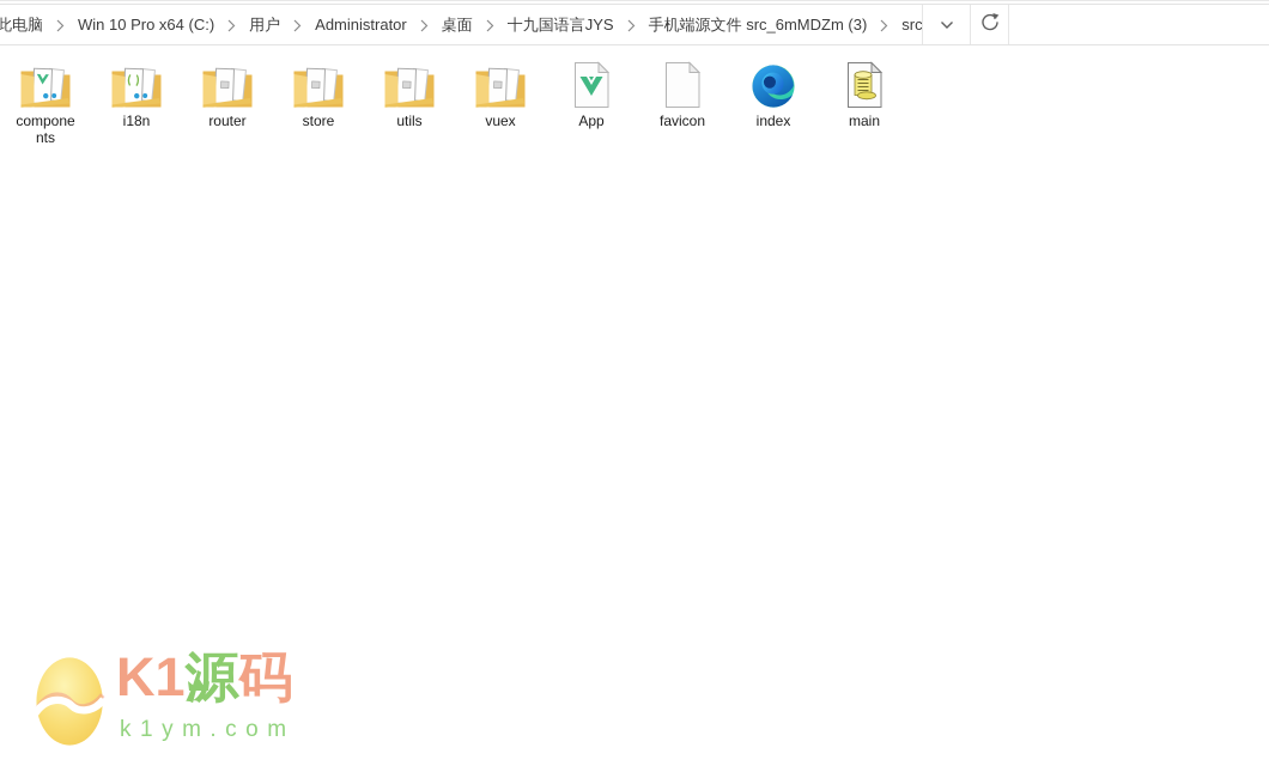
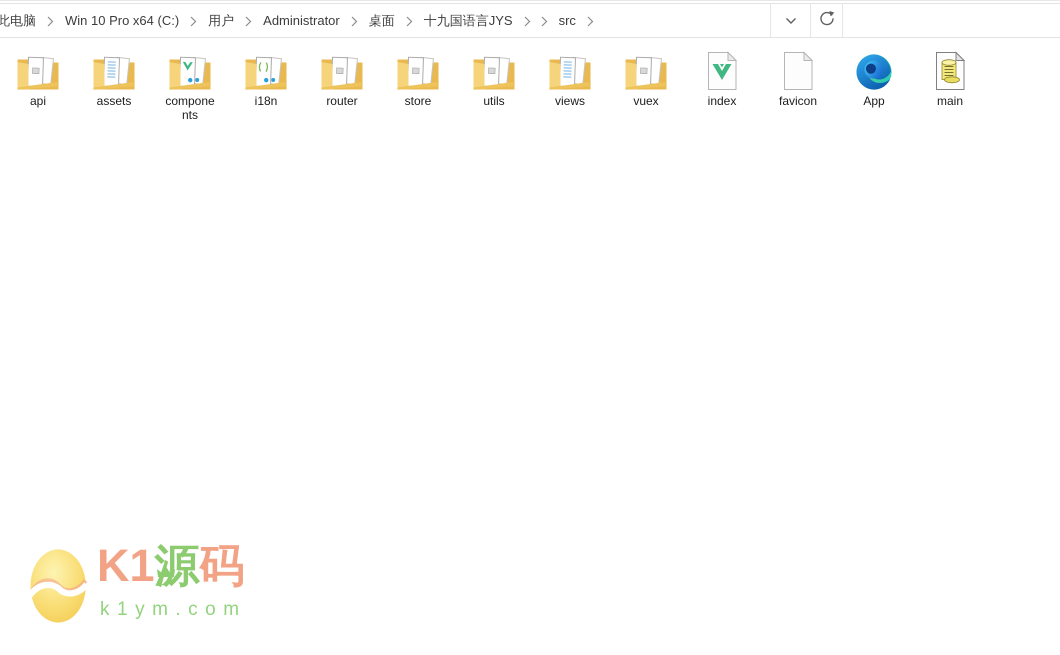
  此电脑
  Win 10 Pro x64 (C:)
  用户
  Administrator
  桌面
  十九国语言JYS
- 手机端源文件 src_6mMDZm (3)
  src
+ api
+ assets
  components
  i18n
  router
  store
  utils
+ views
  vuex
- App
+ index
  favicon
- index
+ App
  main
  K1源码
  k1ym.com
